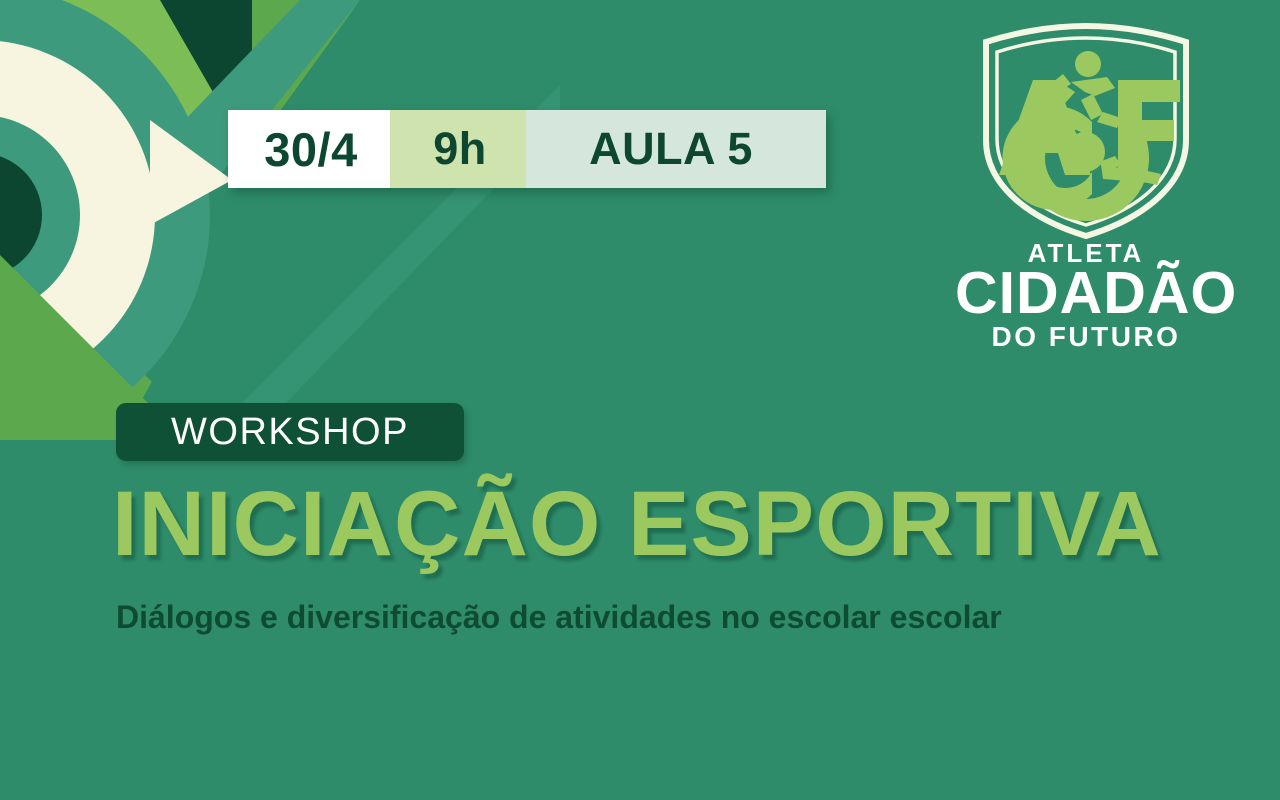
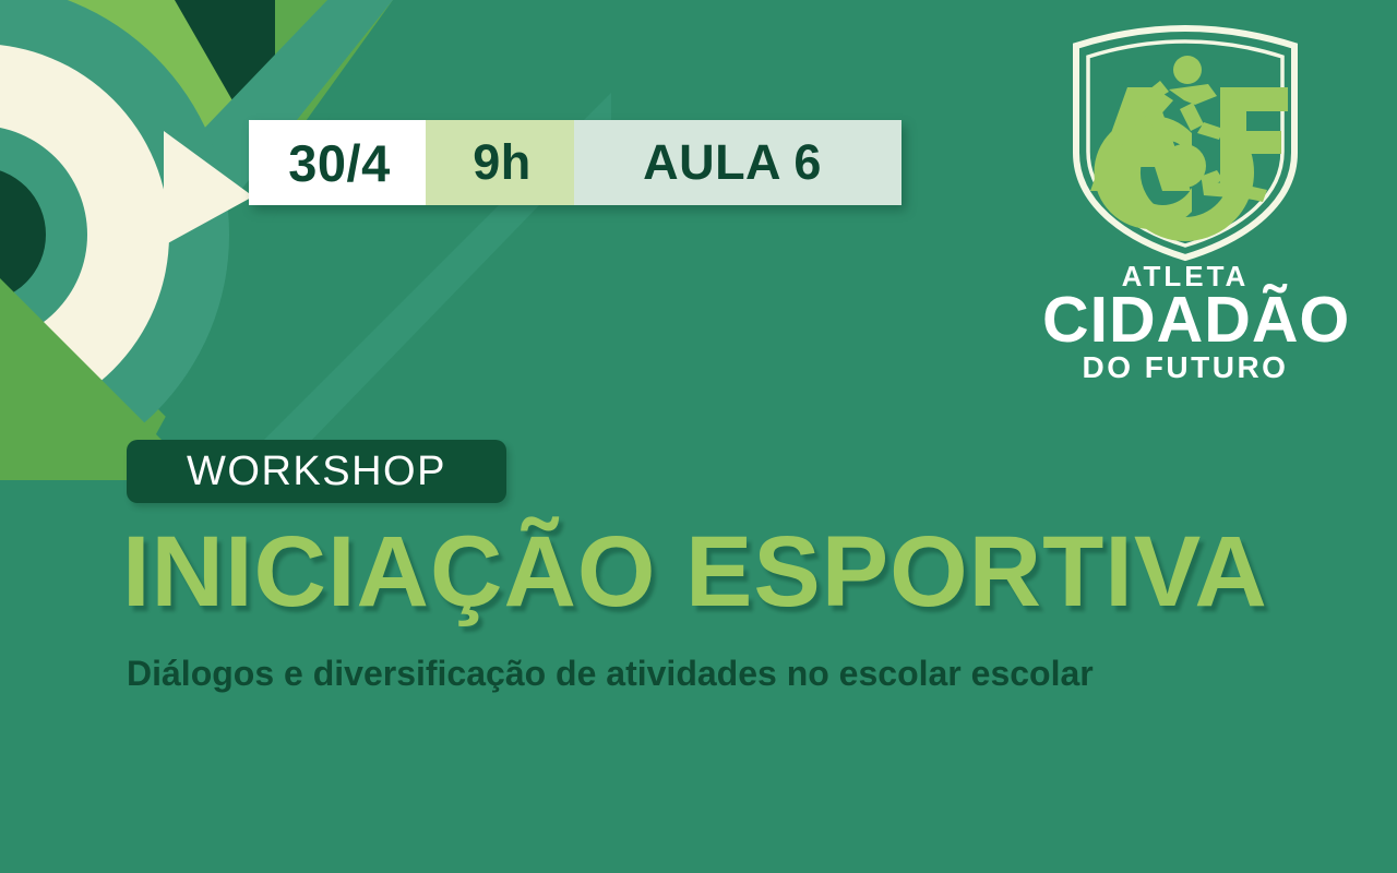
  30/4
  9h
- AULA 5
+ AULA 6
  ATLETA
  CIDADÃO
  DO FUTURO
  WORKSHOP
  INICIAÇÃO ESPORTIVA
  Diálogos e diversificação de atividades no escolar escolar
